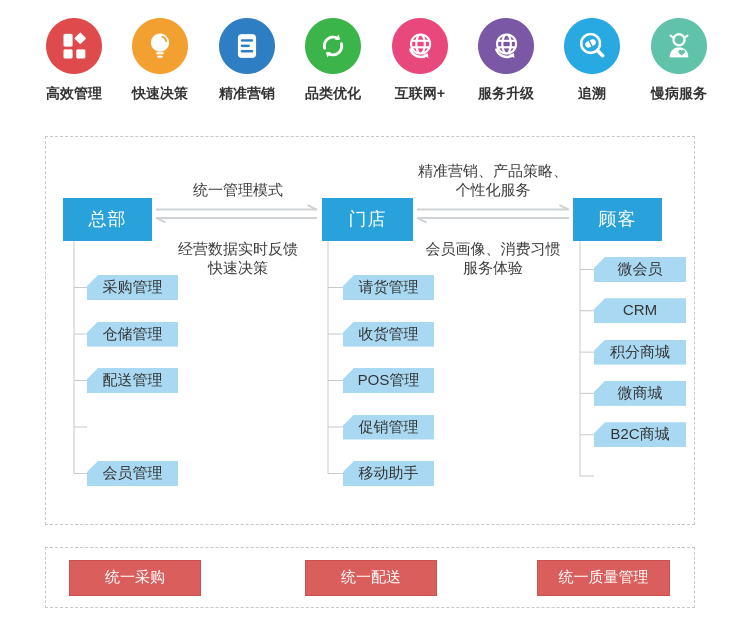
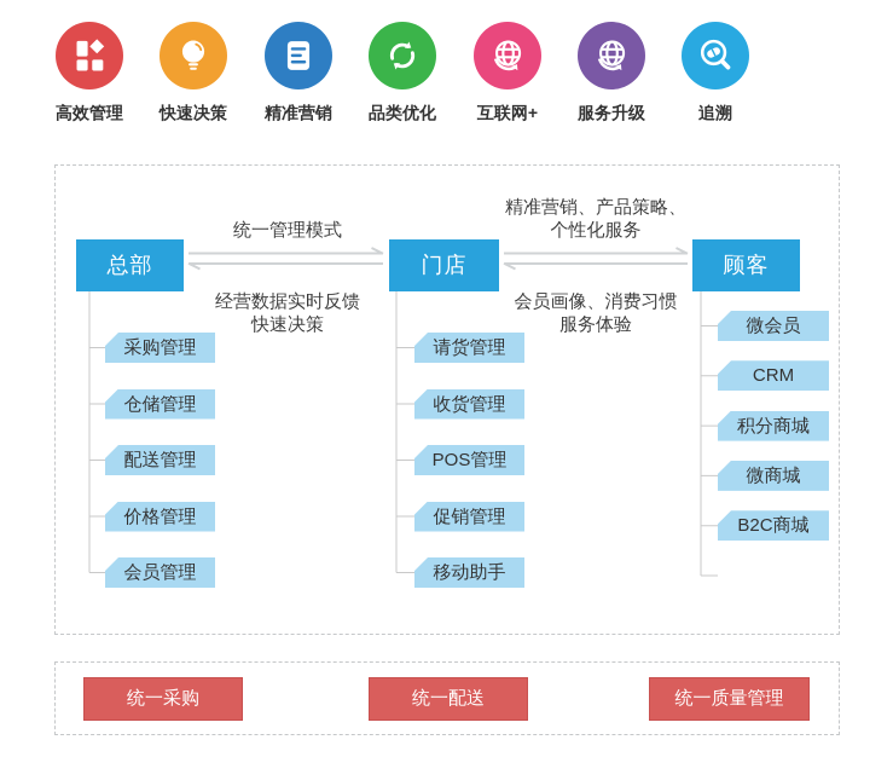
  高效管理
  快速决策
  精准营销
  品类优化
  互联网+
  服务升级
  追溯
- 慢病服务
  总部
  门店
  顾客
  统一管理模式
  经营数据实时反馈
  快速决策
  精准营销、产品策略、
  个性化服务
  会员画像、消费习惯
  服务体验
  采购管理
  仓储管理
  配送管理
+ 价格管理
  会员管理
  请货管理
  收货管理
  POS管理
  促销管理
  移动助手
  微会员
  CRM
  积分商城
  微商城
  B2C商城
  统一采购
  统一配送
  统一质量管理
